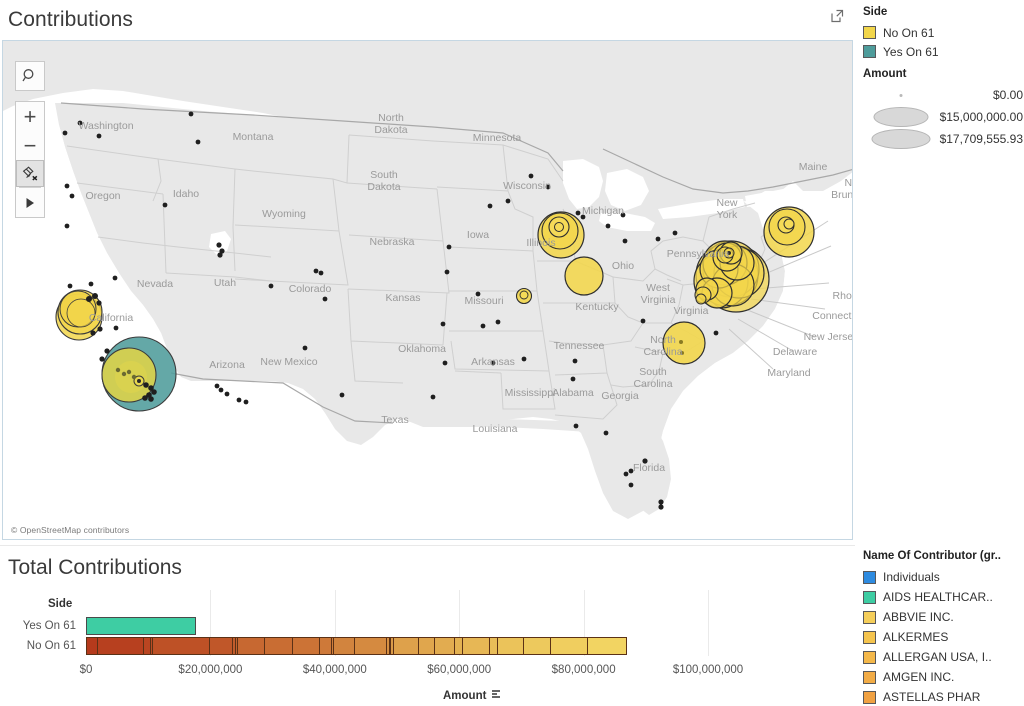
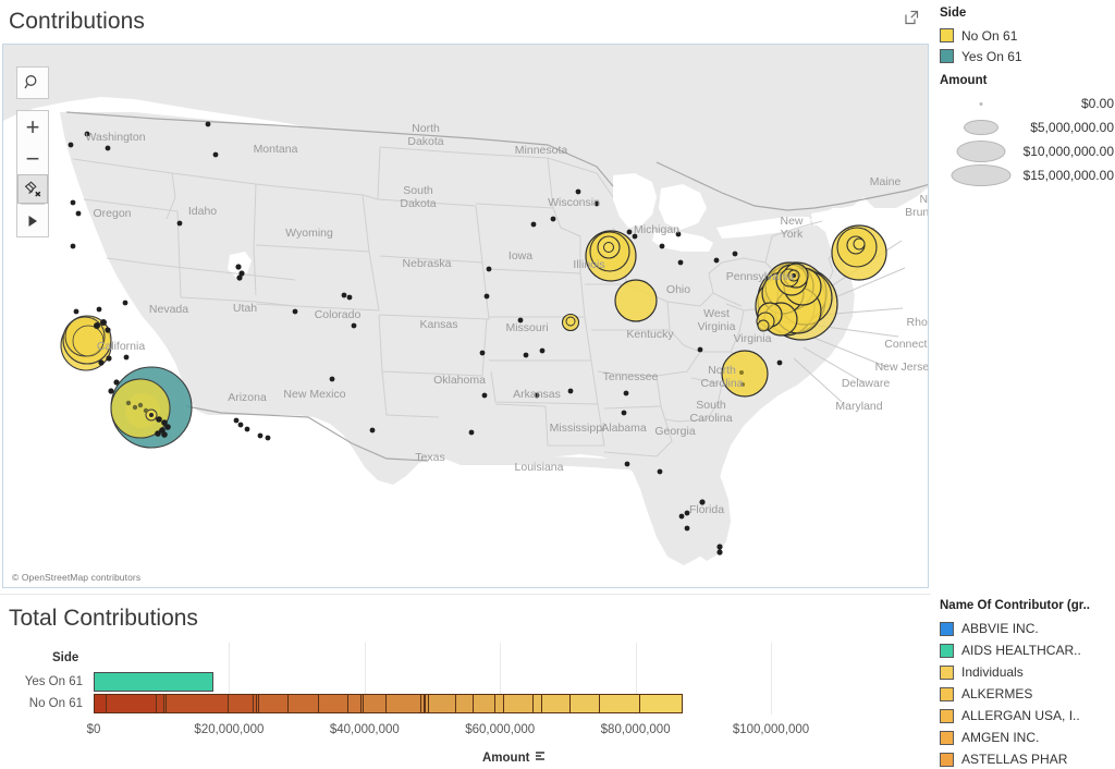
  Contributions
  Washington
  Montana
  North
  Dakota
  Oregon
  Idaho
  Wyoming
  South
  Dakota
  Minnesota
  Nebraska
  Wisconsin
  Iowa
  Michigan
  New
  York
  Maine
  Nevada
  Utah
  Colorado
  Kansas
  Missouri
  Illinois
  Ohio
  Pennsylvania
  California
  Arizona
  New Mexico
  Oklahoma
  Arkansas
  Kentucky
  West
  Virginia
  Virginia
  Tennessee
  North
  Carolina
  South
  Carolina
  Mississippi
  Alabama
  Georgia
  Texas
  Louisiana
  Florida
  Maryland
  Delaware
  New Jerse
  +
  −
  © OpenStreetMap contributors
  Total Contributions
  Side
  Yes On 61
  No On 61
  $0
  $20,000,000
  $40,000,000
  $60,000,000
  $80,000,000
  $100,000,000
  Amount
  Side
  No On 61
  Yes On 61
  Amount
  $0.00
+ $5,000,000.00
+ $10,000,000.00
  $15,000,000.00
- $17,709,555.93
  Name Of Contributor (gr..
- Individuals
+ ABBVIE INC.
  AIDS HEALTHCAR..
- ABBVIE INC.
+ Individuals
  ALKERMES
  ALLERGAN USA, I..
  AMGEN INC.
  ASTELLAS PHAR
